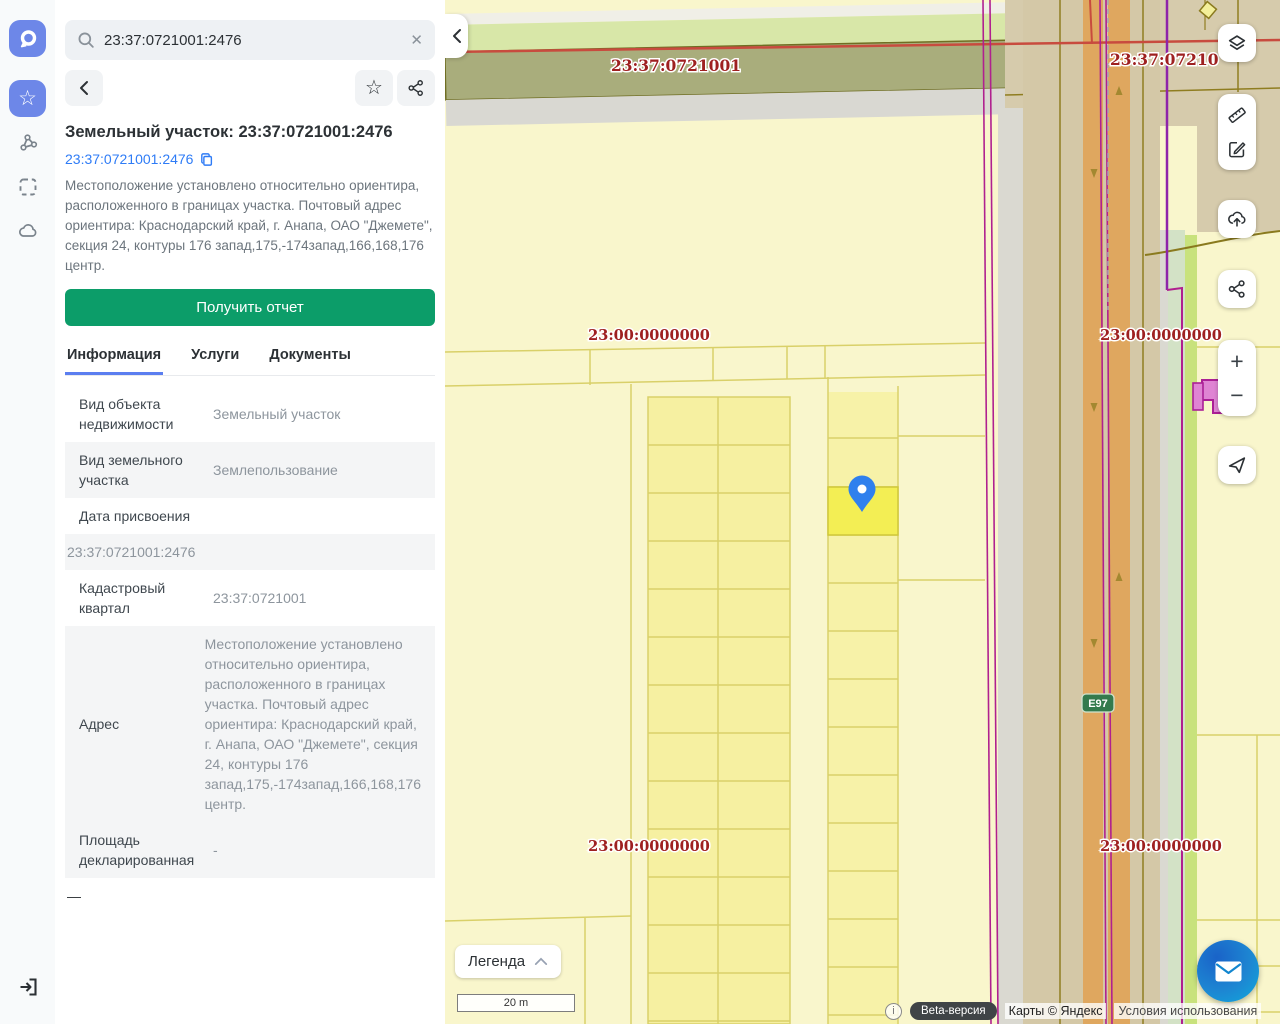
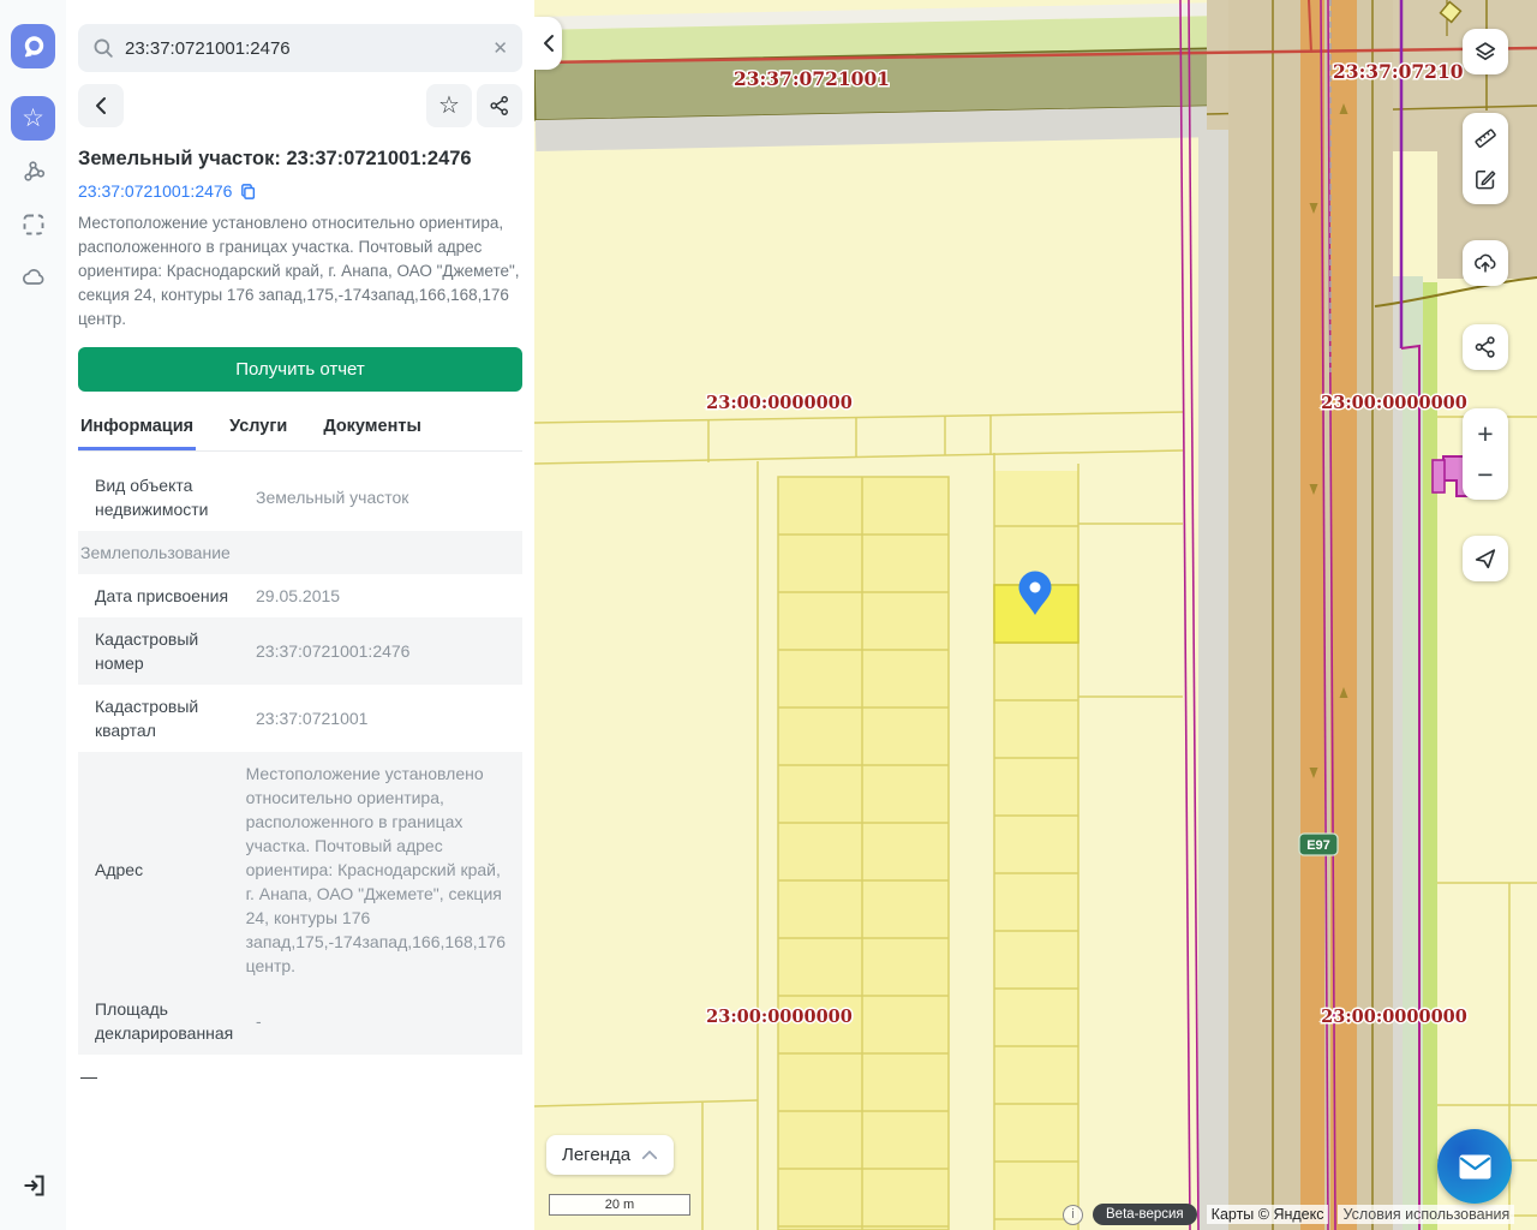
  23:37:0721001
  23:37:07210
  23:00:0000000
  23:00:0000000
  23:00:0000000
  23:00:0000000
  E97
  +
  −
  Легенда
  20 m
  i
  Beta-версия
  Карты © Яндекс
  Условия использования
  ☆
  23:37:0721001:2476
  ✕
  ☆
  Земельный участок: 23:37:0721001:2476
  23:37:0721001:2476
  Местоположение установлено относительно ориентира, расположенного в границах участка. Почтовый адрес ориентира: Краснодарский край, г. Анапа, ОАО "Джемете", секция 24, контуры 176 запад,175,-174запад,166,168,176 центр.
  Получить отчет
  Информация
  Услуги
  Документы
  Вид объекта недвижимости
  Земельный участок
- Вид земельного участка
  Землепользование
  Дата присвоения
+ 29.05.2015
+ Кадастровый номер
  23:37:0721001:2476
  Кадастровый квартал
  23:37:0721001
  Адрес
  Местоположение установлено относительно ориентира, расположенного в границах участка. Почтовый адрес ориентира: Краснодарский край, г. Анапа, ОАО "Джемете", секция 24, контуры 176 запад,175,-174запад,166,168,176 центр.
  Площадь декларированная
  -
  —
